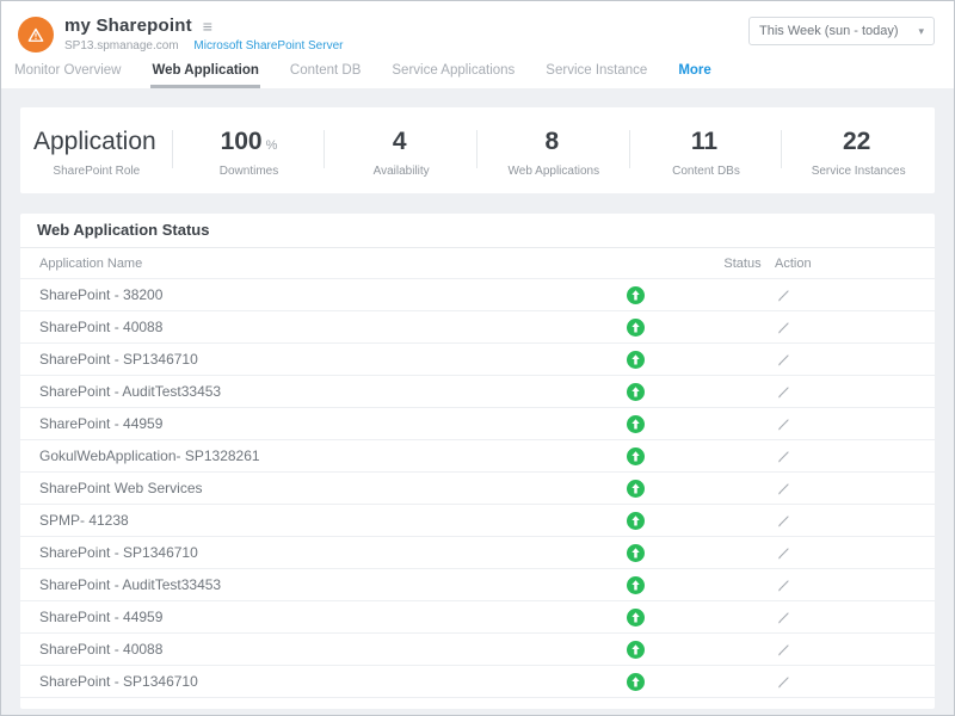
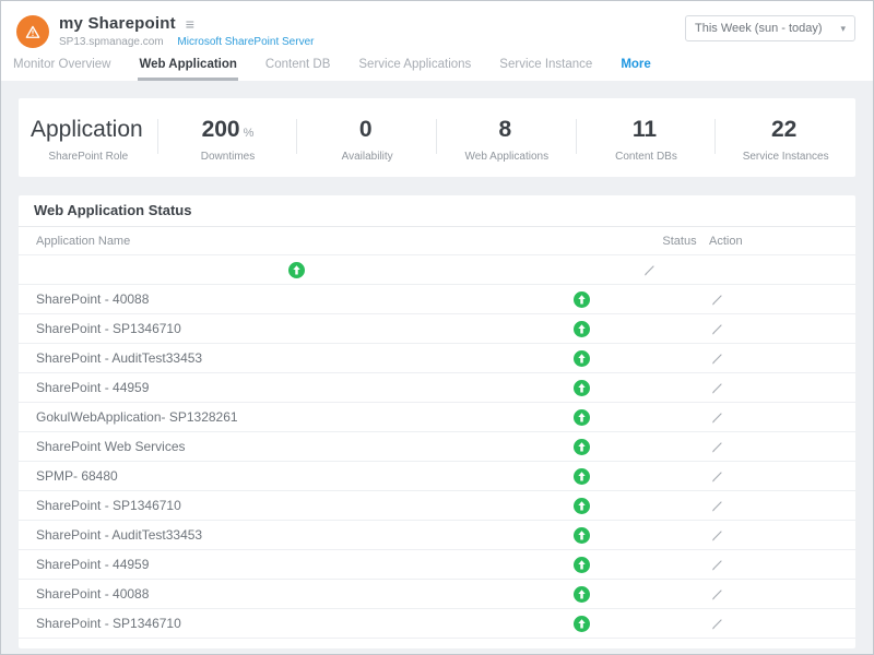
  my Sharepoint
  ≡
  SP13.spmanage.com Microsoft SharePoint Server
  This Week (sun - today)
  ▾
  Monitor Overview
  Web Application
  Content DB
  Service Applications
  Service Instance
  More
  Application
  SharePoint Role
- 100
+ 200
  %
  Downtimes
- 4
+ 0
  Availability
  8
  Web Applications
  11
  Content DBs
  22
  Service Instances
  Web Application Status
  Application Name
  Status
  Action
- SharePoint - 38200
  SharePoint - 40088
  SharePoint - SP1346710
  SharePoint - AuditTest33453
  SharePoint - 44959
  GokulWebApplication- SP1328261
  SharePoint Web Services
- SPMP- 41238
+ SPMP- 68480
  SharePoint - SP1346710
  SharePoint - AuditTest33453
  SharePoint - 44959
  SharePoint - 40088
  SharePoint - SP1346710
